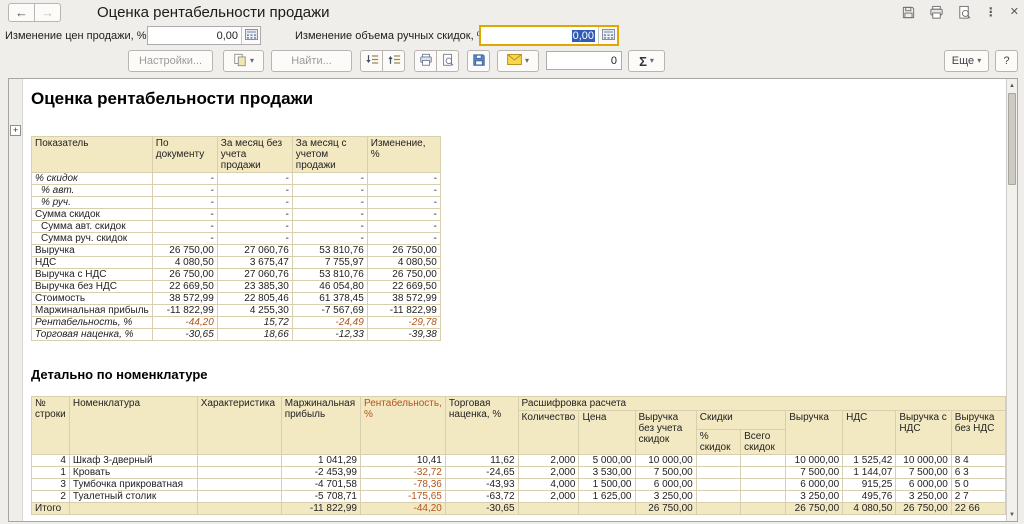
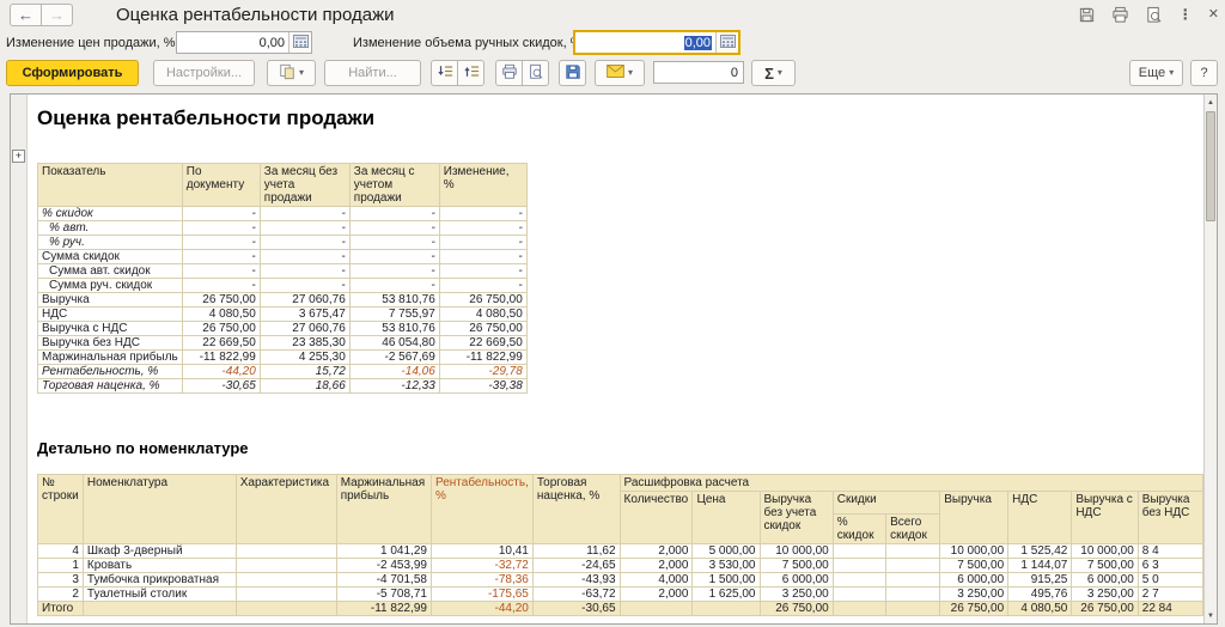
  ←
  →
  Оценка рентабельности продажи
  ⋮
  ✕
  Изменение цен продажи, %
  0,00
  Изменение объема ручных скидок,
  0,00
+ Сформировать
  Настройки...
  ▾
  Найти...
  ▾
  0
  Σ
  ▾
  Еще
  ▾
  ?
  +
  Оценка рентабельности продажи
  Показатель	По документу	За месяц без учета продажи	За месяц с учетом продажи	Изменение, %
  % скидок	-	-	-	-
  % авт.	-	-	-	-
  % руч.	-	-	-	-
  Сумма скидок	-	-	-	-
  Сумма авт. скидок	-	-	-	-
  Сумма руч. скидок	-	-	-	-
  Выручка	26 750,00	27 060,76	53 810,76	26 750,00
  НДС	4 080,50	3 675,47	7 755,97	4 080,50
  Выручка с НДС	26 750,00	27 060,76	53 810,76	26 750,00
  Выручка без НДС	22 669,50	23 385,30	46 054,80	22 669,50
- Стоимость	38 572,99	22 805,46	61 378,45	38 572,99
- Маржинальная прибыль	-11 822,99	4 255,30	-7 567,69	-11 822,99
+ Маржинальная прибыль	-11 822,99	4 255,30	-2 567,69	-11 822,99
- Рентабельность, %	-44,20	15,72	-24,49	-29,78
+ Рентабельность, %	-44,20	15,72	-14,06	-29,78
  Торговая наценка, %	-30,65	18,66	-12,33	-39,38
  Детально по номенклатуре
  № строки	Номенклатура	Характеристика	Маржинальная прибыль	Рентабельность, %	Торговая наценка, %	Расшифровка расчета
  Количество	Цена	Выручка без учета скидок	Скидки	Выручка	НДС	Выручка с НДС	Выручка без НДС
  % скидок	Всего скидок
  4	Шкаф 3-дверный		1 041,29	10,41	11,62	2,000	5 000,00	10 000,00			10 000,00	1 525,42	10 000,00	8 4
  1	Кровать		-2 453,99	-32,72	-24,65	2,000	3 530,00	7 500,00			7 500,00	1 144,07	7 500,00	6 3
  3	Тумбочка прикроватная		-4 701,58	-78,36	-43,93	4,000	1 500,00	6 000,00			6 000,00	915,25	6 000,00	5 0
  2	Туалетный столик		-5 708,71	-175,65	-63,72	2,000	1 625,00	3 250,00			3 250,00	495,76	3 250,00	2 7
- Итого			-11 822,99	-44,20	-30,65			26 750,00			26 750,00	4 080,50	26 750,00	22 66
+ Итого			-11 822,99	-44,20	-30,65			26 750,00			26 750,00	4 080,50	26 750,00	22 84
